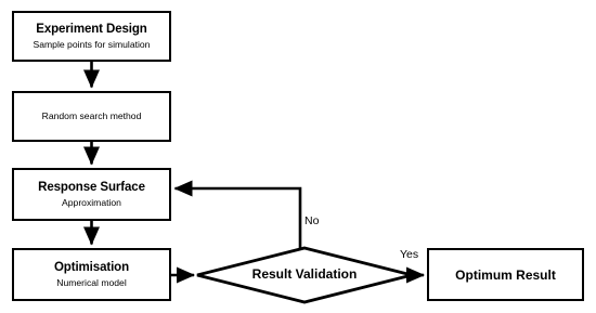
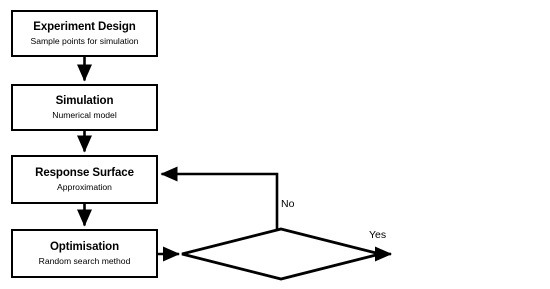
  Experiment Design
  Sample points for simulation
+ Simulation
- Random search method
+ Numerical model
  Response Surface
  Approximation
  Optimisation
- Numerical model
+ Random search method
- Result Validation
- Optimum Result
  No
  Yes
